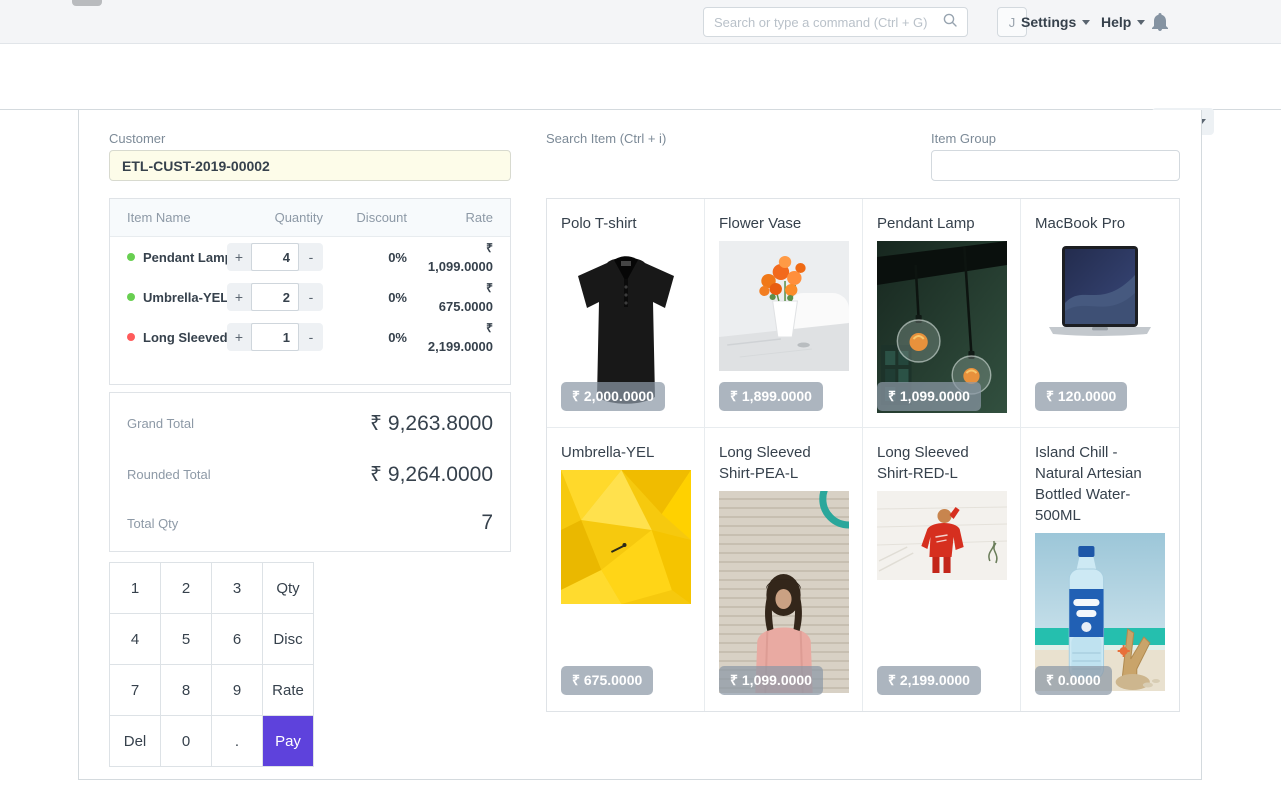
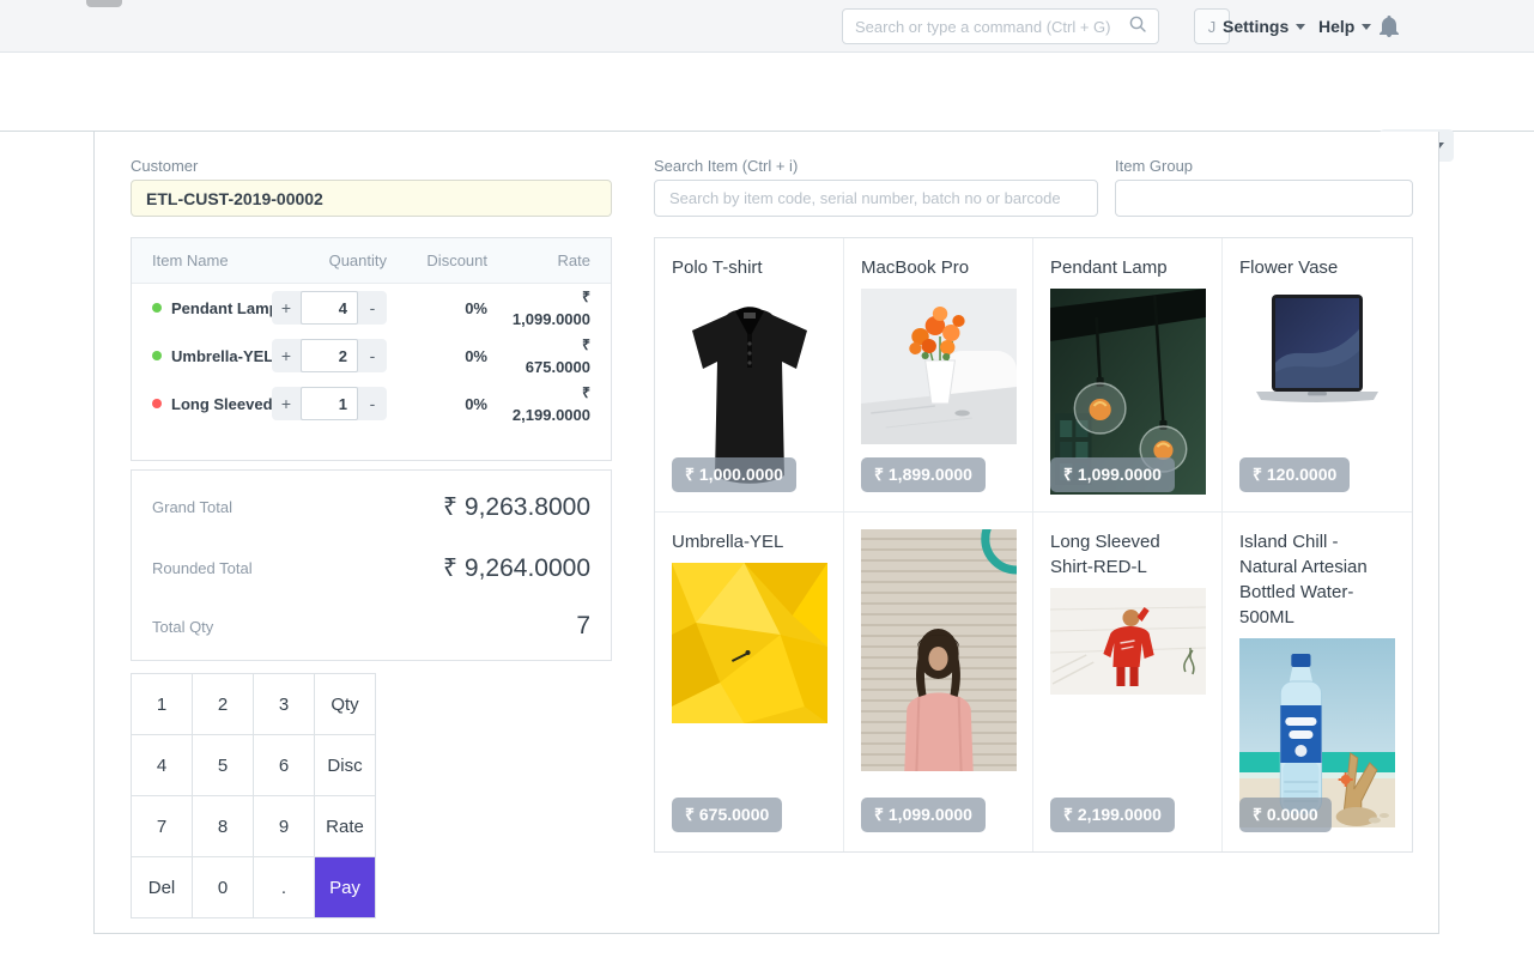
  Search or type a command (Ctrl + G)
  J
  Settings
  Help
  Customer
  ETL-CUST-2019-00002
  Item Name
  Quantity
  Discount
  Rate
  Pendant Lam
  +
  4
  -
  0%
  ₹
  1,099.0000
  Umbrella-YEL
  +
  2
  -
  0%
  ₹
  675.0000
  +
  1
  -
  0%
  ₹
  2,199.0000
  Grand Total
  ₹ 9,263.8000
  Rounded Total
  ₹ 9,264.0000
  Total Qty
  7
  1
  2
  3
  Qty
  4
  5
  6
  Disc
  7
  8
  9
  Rate
  Del
  0
  .
  Pay
  Search Item (Ctrl + i)
+ Search by item code, serial number, batch no or barcode
  Item Group
  Polo T-shirt
- ₹ 2,000.0000
+ ₹ 1,000.0000
- Flower Vase
+ MacBook Pro
  ₹ 1,899.0000
  Pendant Lamp
  ₹ 1,099.0000
- MacBook Pro
+ Flower Vase
  ₹ 120.0000
  Umbrella-YEL
  ₹ 675.0000
- Long Sleeved Shirt-PEA-L
  ₹ 1,099.0000
  Long Sleeved Shirt-RED-L
  ₹ 2,199.0000
  Island Chill - Natural Artesian Bottled Water-500ML
  ₹ 0.0000
